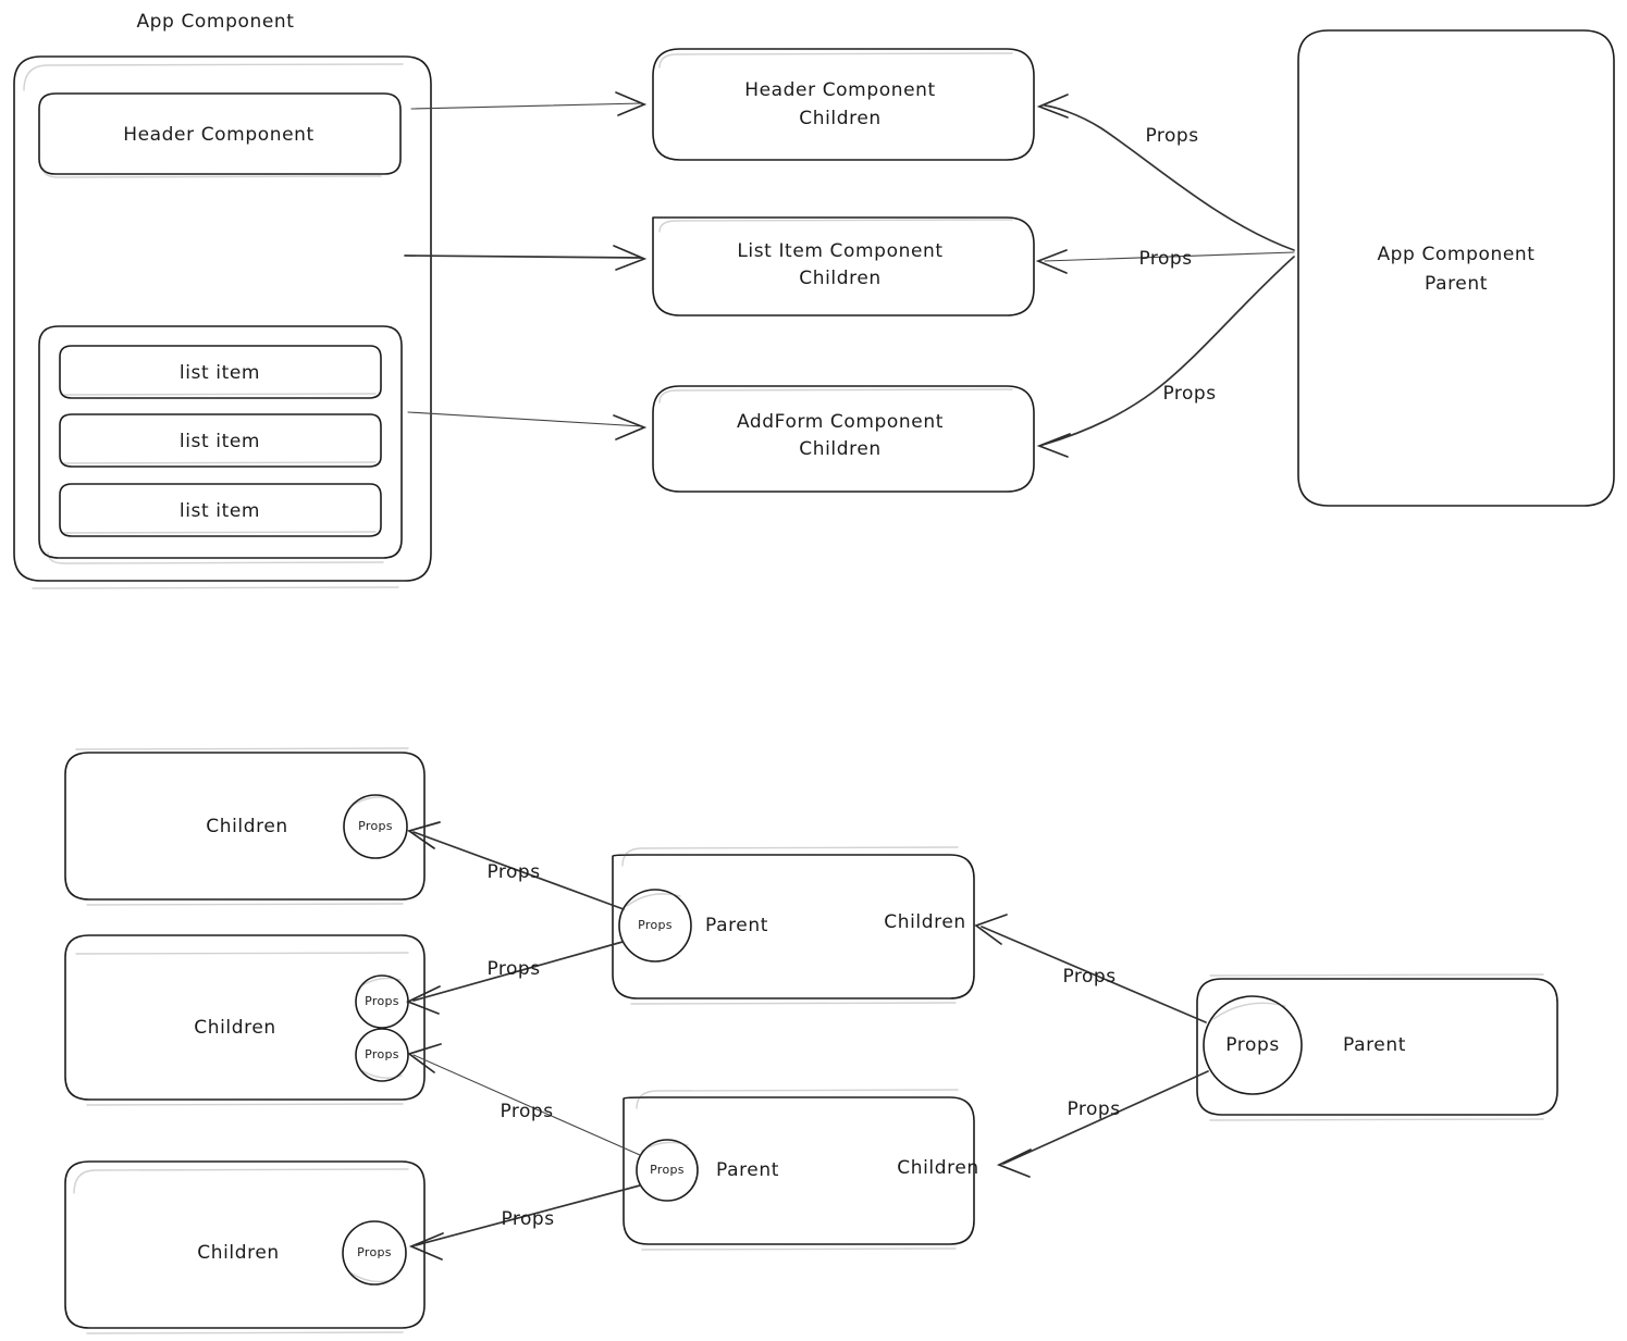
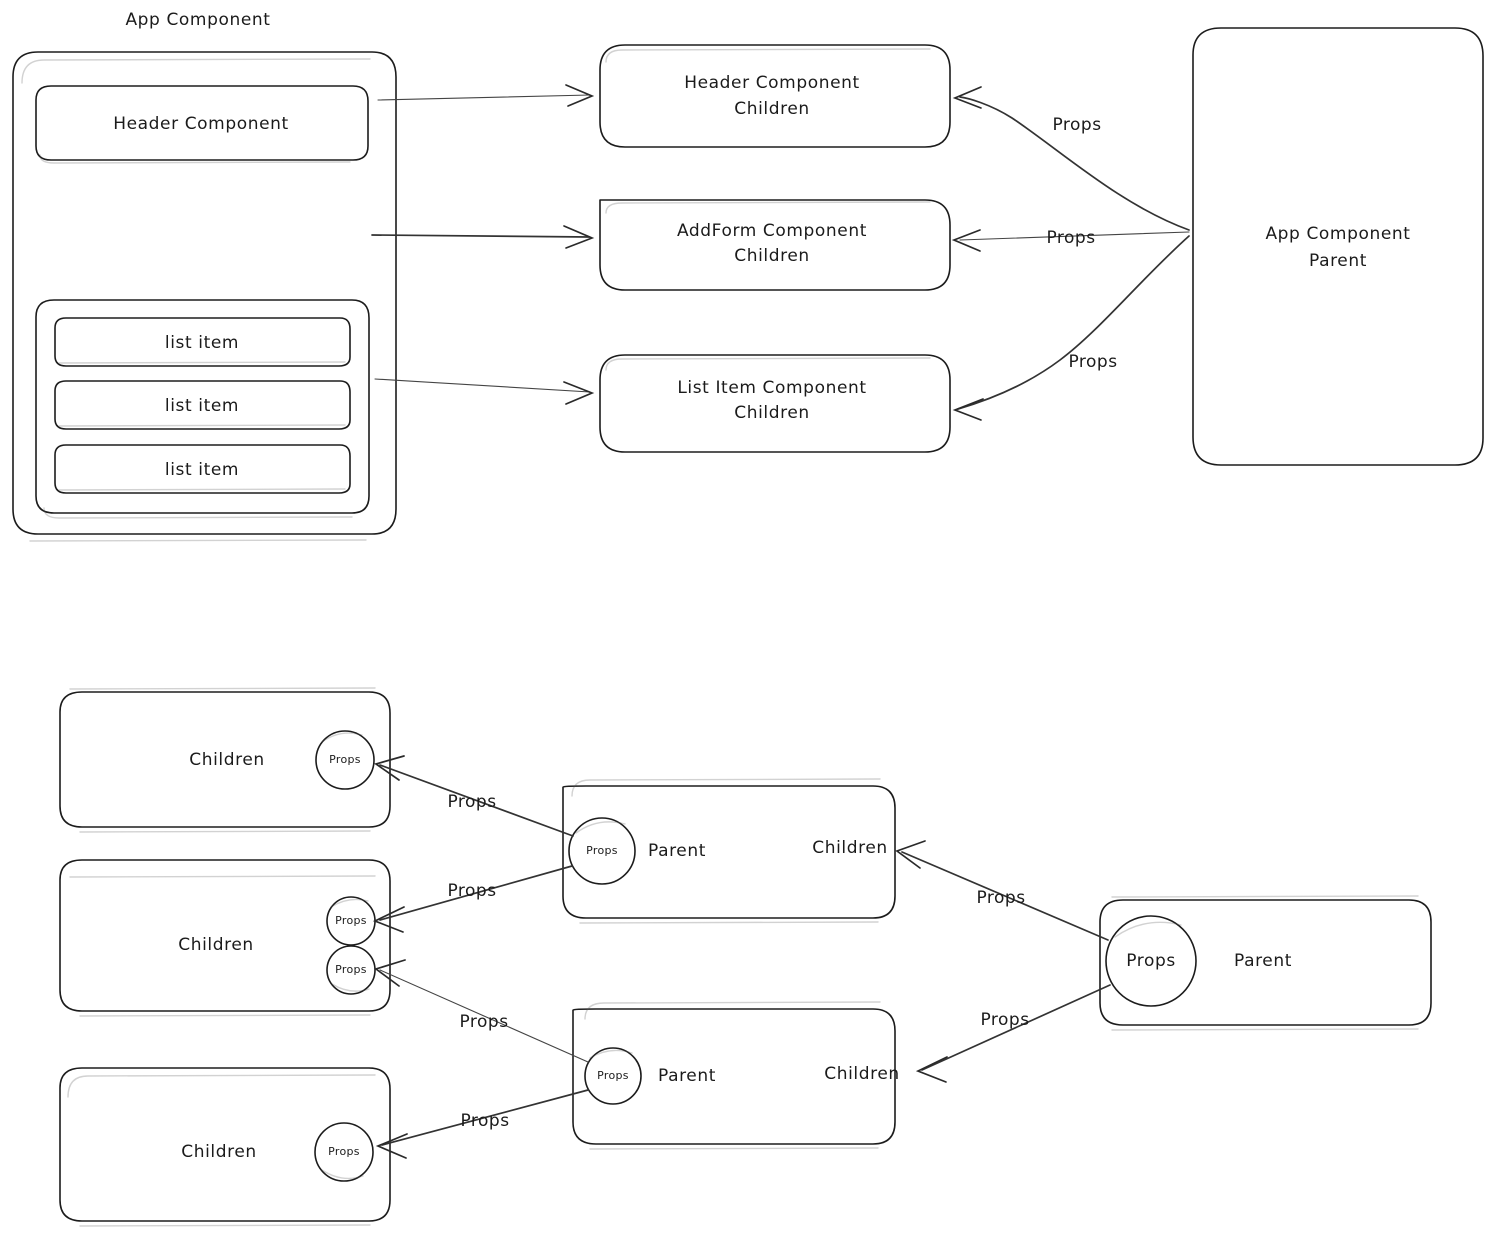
  App Component
  Header Component
  list item
  list item
  list item
  Header Component
  Children
- List Item Component
+ AddForm Component
  Children
- AddForm Component
+ List Item Component
  Children
  App Component
  Parent
  Props
  Props
  Props
  Children
  Props
  Children
  Props
  Props
  Children
  Props
  Props
  Parent
  Children
  Props
  Parent
  Children
  Props
  Parent
  Props
  Props
  Props
  Props
  Props
  Props
